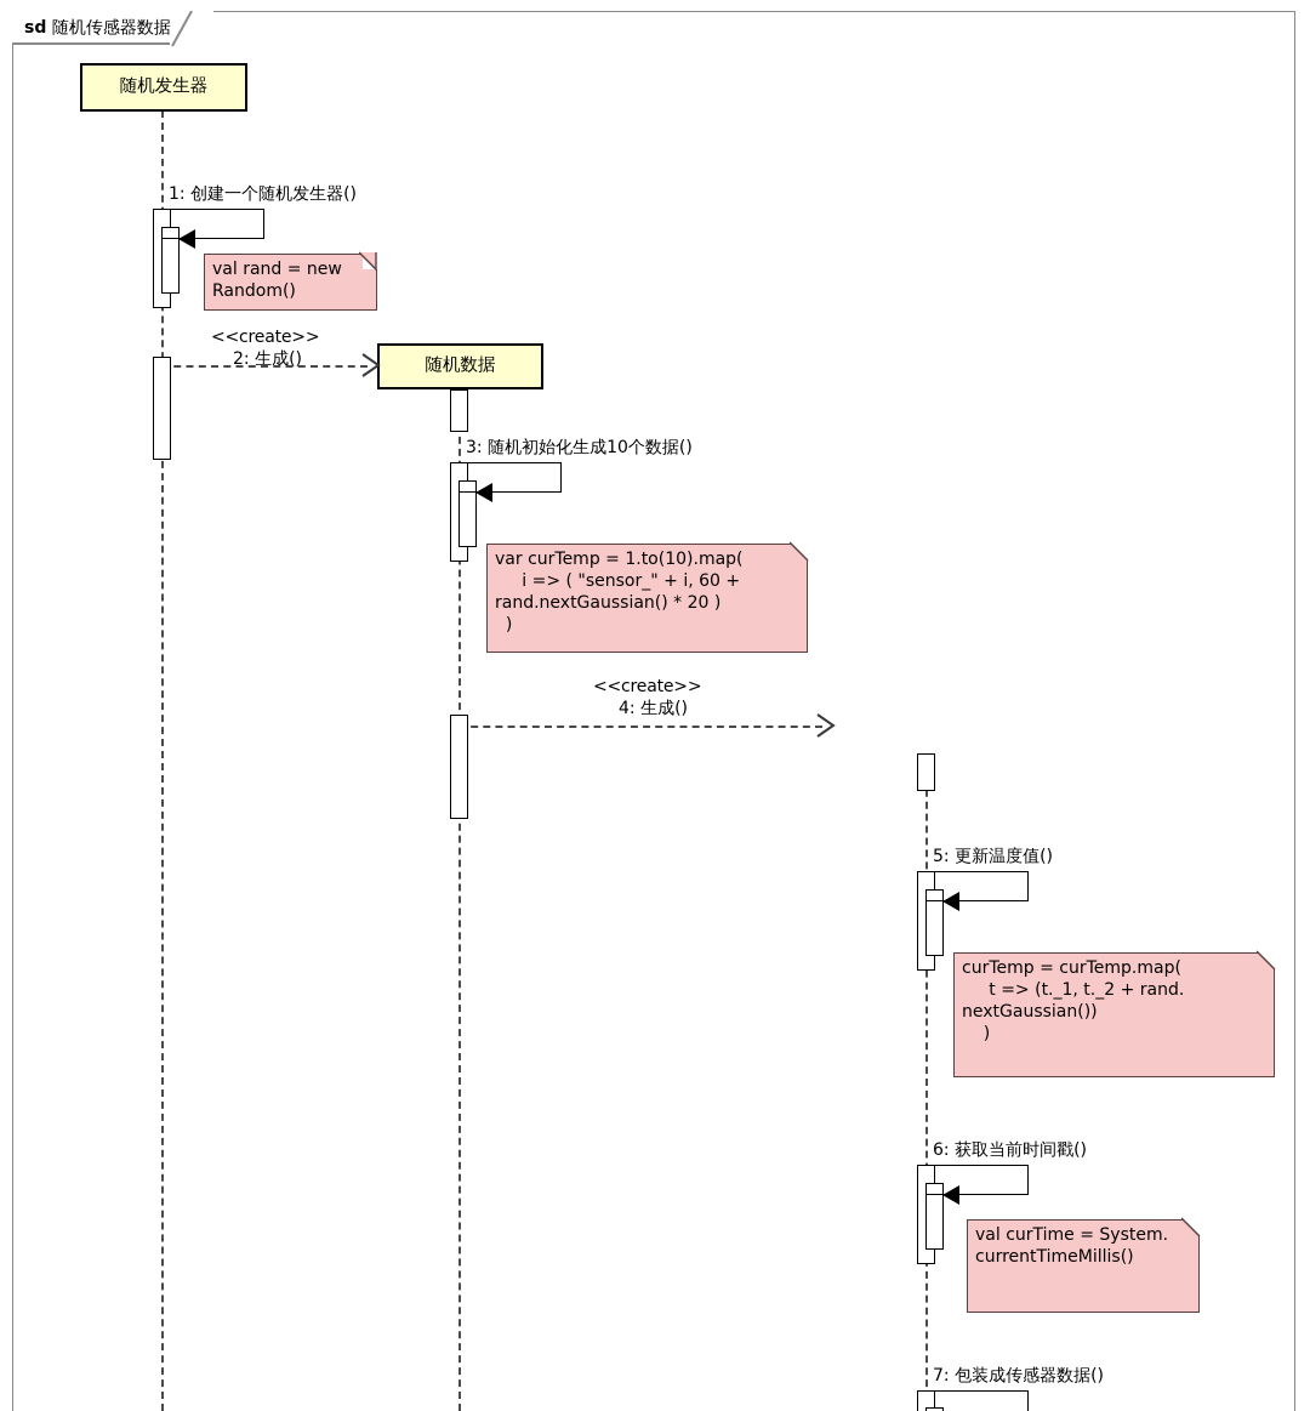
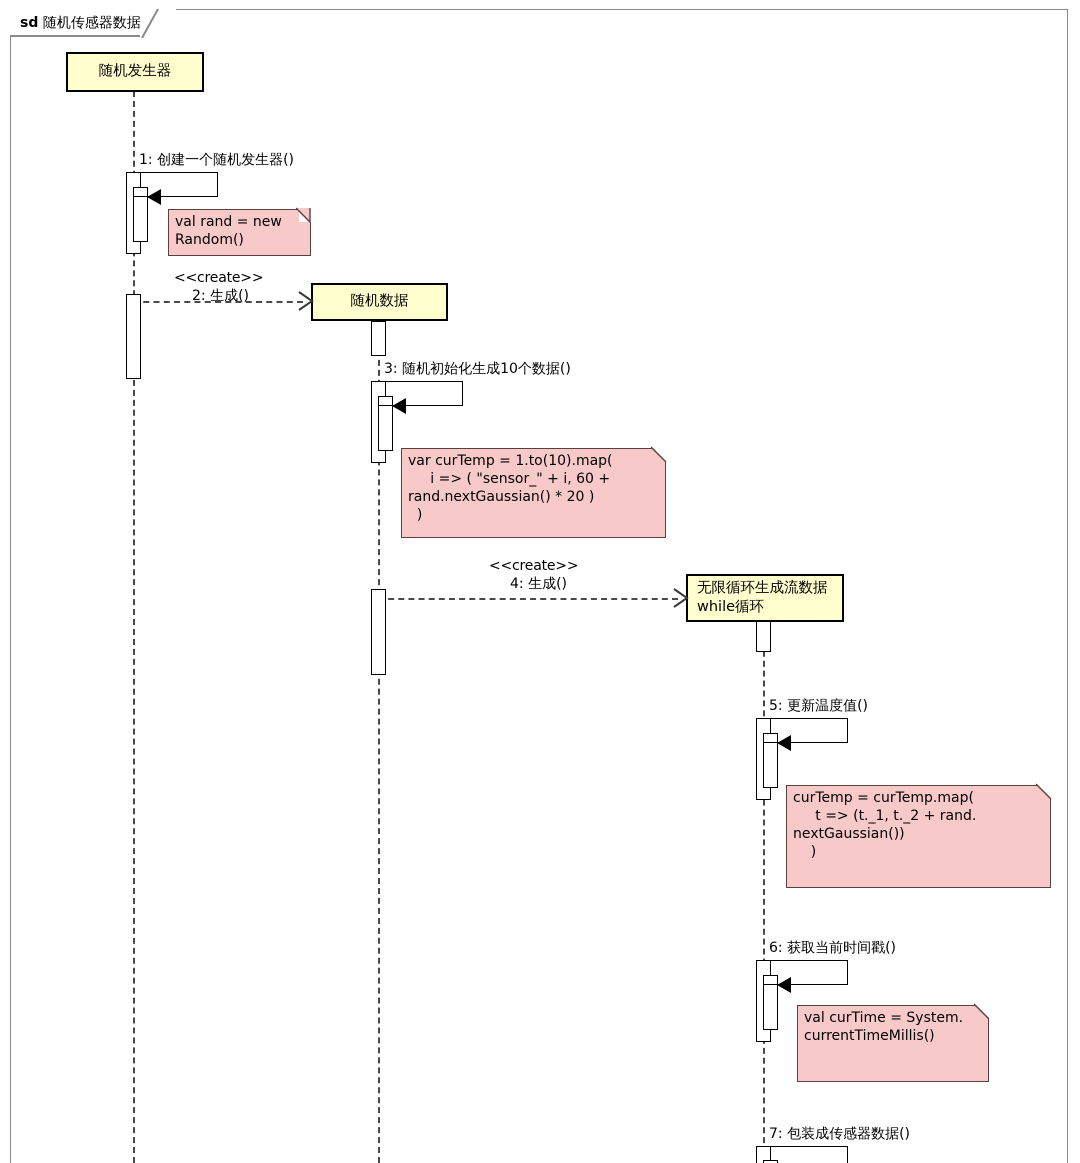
  sd 随机传感器数据
  随机发生器
  随机数据
+ 无限循环生成流数据
+ while循环
  1: 创建一个随机发生器()
  val rand = new
  Random()
  <<create>>
  2: 生成()
  3: 随机初始化生成10个数据()
  var curTemp = 1.to(10).map(
  i => ( "sensor_" + i, 60 +
  rand.nextGaussian() * 20 )
  )
  <<create>>
  4: 生成()
  5: 更新温度值()
  curTemp = curTemp.map(
  t => (t._1, t._2 + rand.
  nextGaussian())
  )
  6: 获取当前时间戳()
  val curTime = System.
  currentTimeMillis()
  7: 包装成传感器数据()
